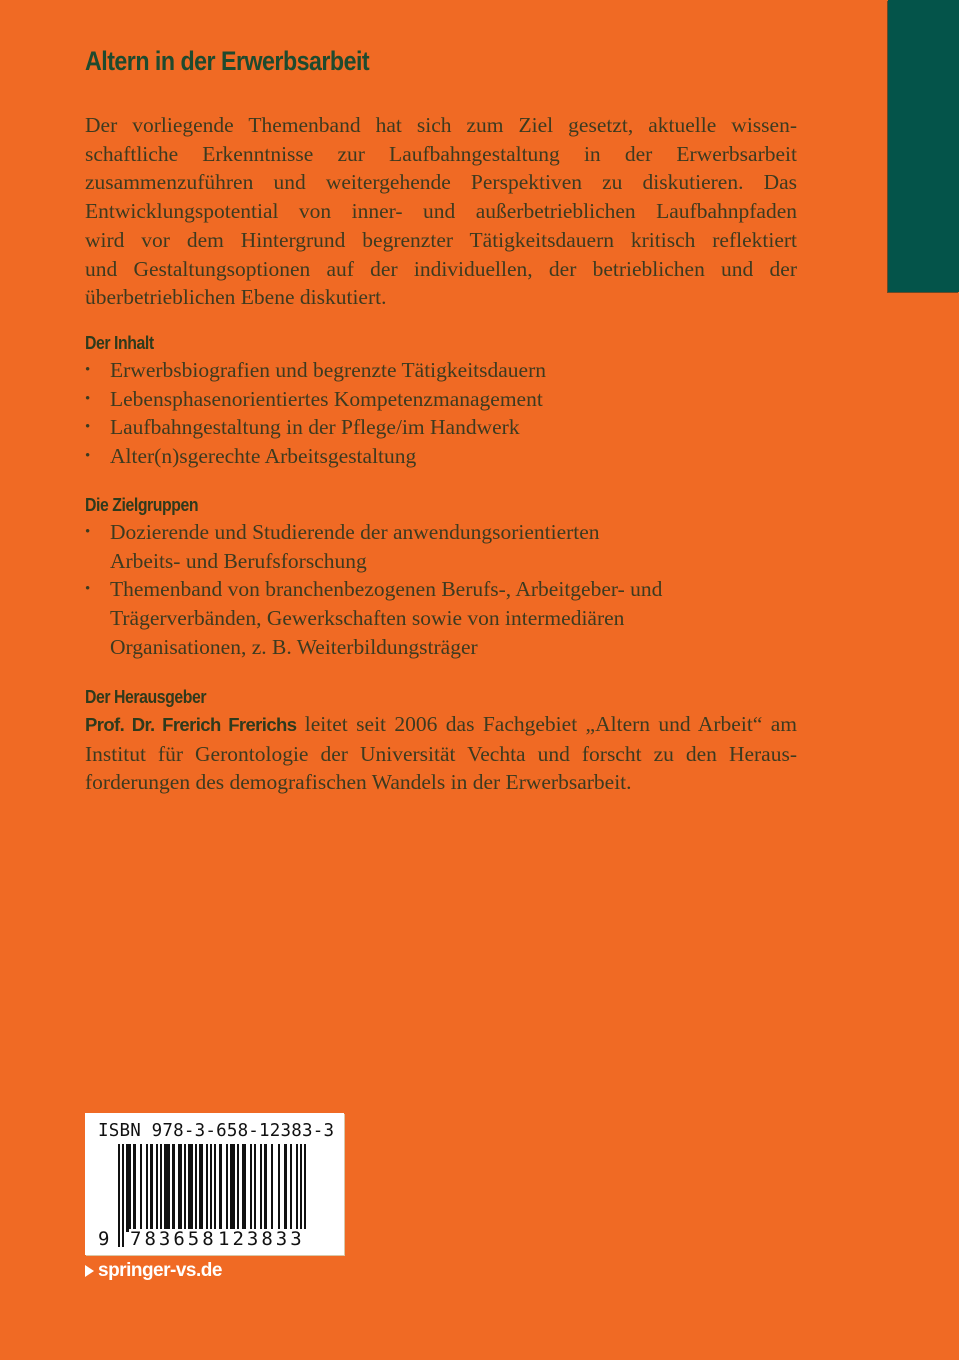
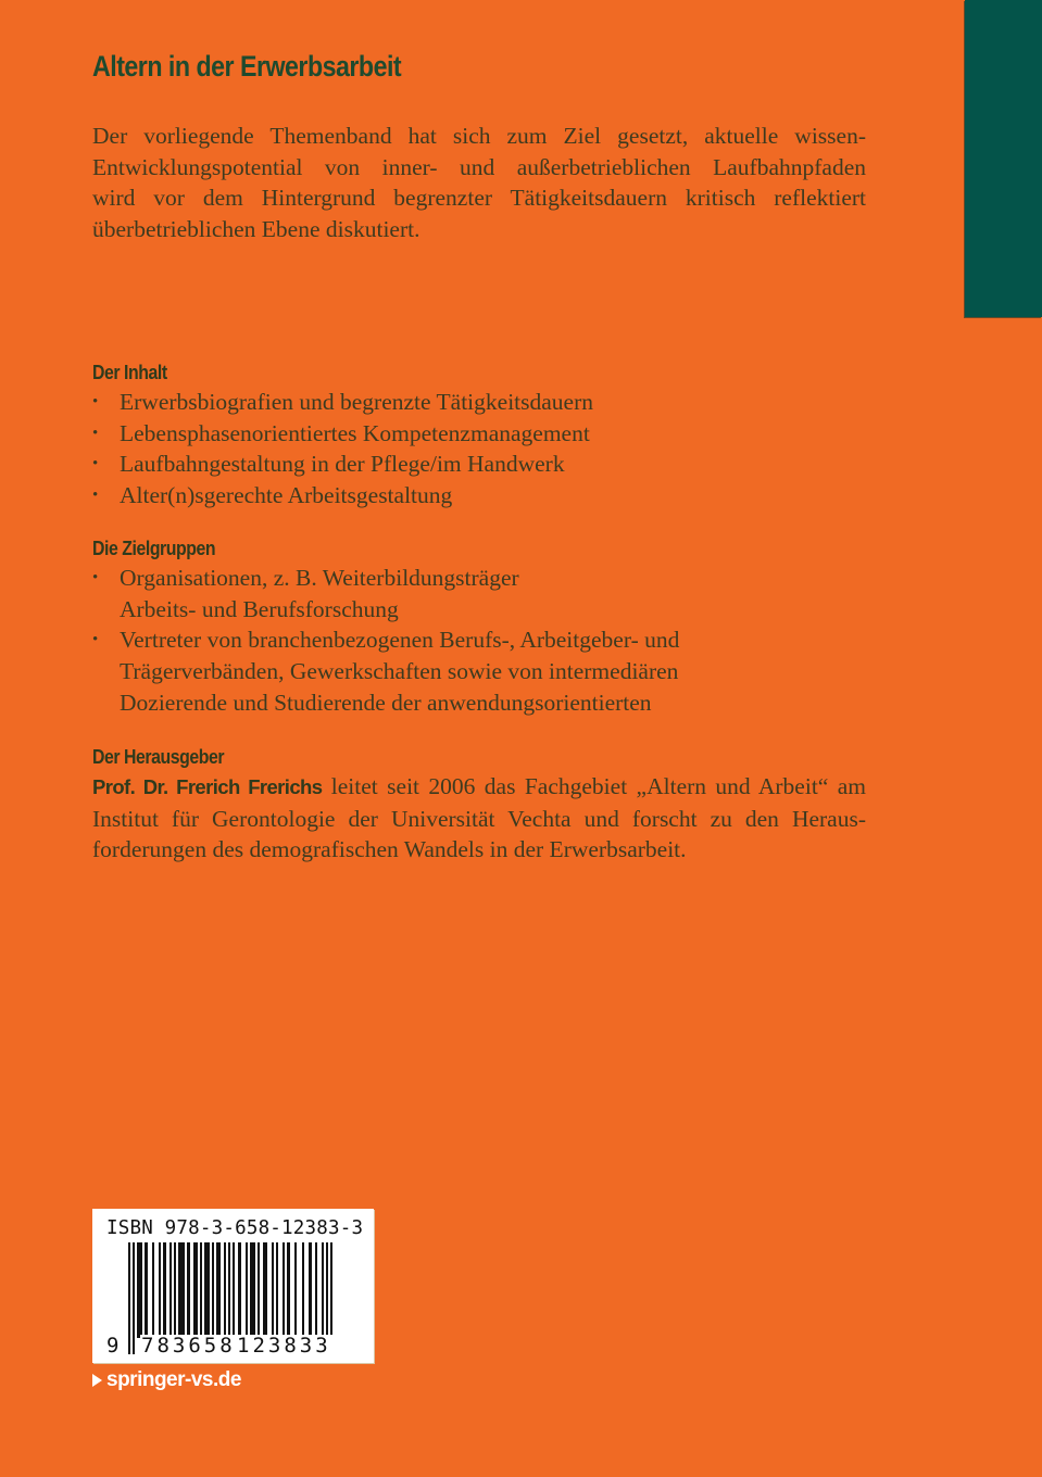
  Altern in der Erwerbsarbeit
  Der vorliegende Themenband hat sich zum Ziel gesetzt, aktuelle wissen-
- schaftliche Erkenntnisse zur Laufbahngestaltung in der Erwerbsarbeit
- zusammenzuführen und weitergehende Perspektiven zu diskutieren. Das
  Entwicklungspotential von inner- und außerbetrieblichen Laufbahnpfaden
  wird vor dem Hintergrund begrenzter Tätigkeitsdauern kritisch reflektiert
- und Gestaltungsoptionen auf der individuellen, der betrieblichen und der
  überbetrieblichen Ebene diskutiert.
  Der Inhalt
  •
  Erwerbsbiografien und begrenzte Tätigkeitsdauern
  •
  Lebensphasenorientiertes Kompetenzmanagement
  •
  Laufbahngestaltung in der Pflege/im Handwerk
  •
  Alter(n)sgerechte Arbeitsgestaltung
  Die Zielgruppen
  •
- Dozierende und Studierende der anwendungsorientierten
+ Organisationen, z. B. Weiterbildungsträger
  Arbeits- und Berufsforschung
  •
- Themenband von branchenbezogenen Berufs-, Arbeitgeber- und
+ Vertreter von branchenbezogenen Berufs-, Arbeitgeber- und
  Trägerverbänden, Gewerkschaften sowie von intermediären
- Organisationen, z. B. Weiterbildungsträger
+ Dozierende und Studierende der anwendungsorientierten
  Der Herausgeber
  Prof. Dr. Frerich Frerichs leitet seit 2006 das Fachgebiet „Altern und Arbeit“ am
  Institut für Gerontologie der Universität Vechta und forscht zu den Heraus-
  forderungen des demografischen Wandels in der Erwerbsarbeit.
  ISBN 978-3-658-12383-3
  9
  783658
  123833
  springer-vs.de
